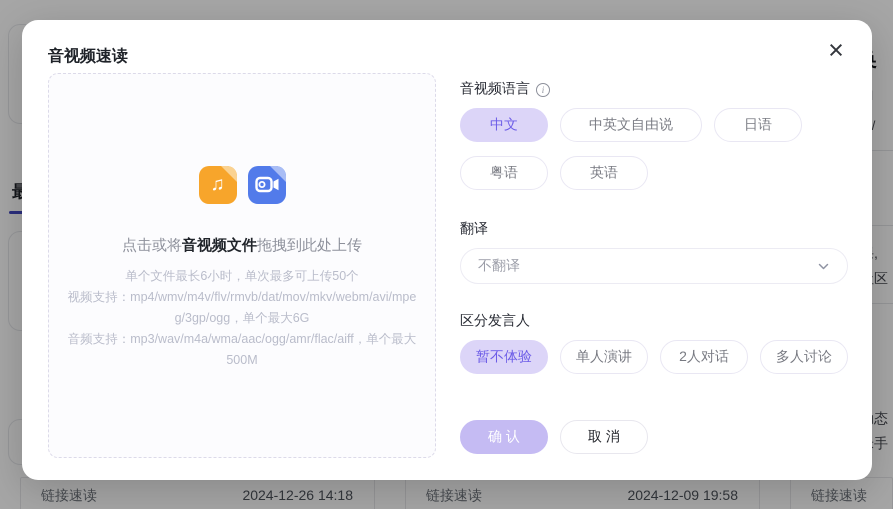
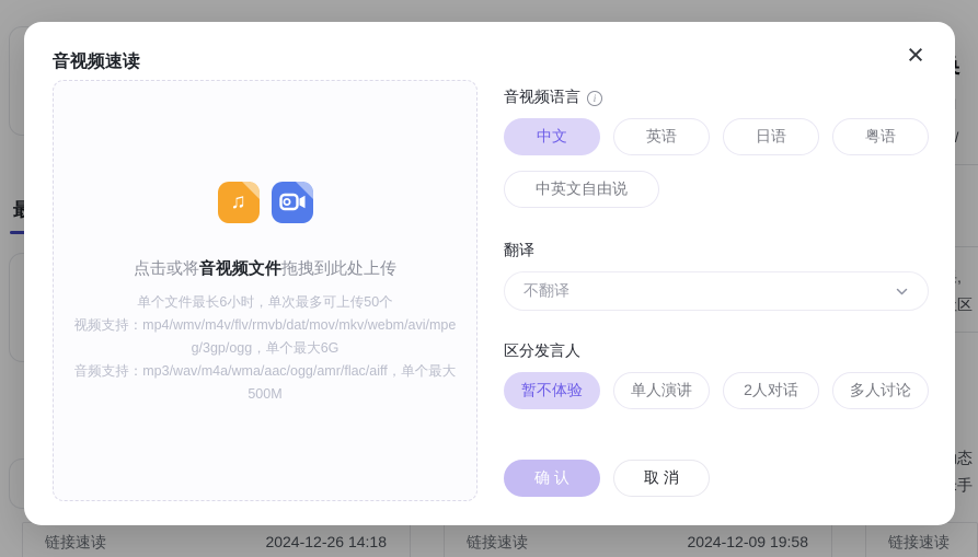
  最
  链接速读
  2024-12-26 14:18
  链接速读
  2024-12-09 19:58
  链接速读
  音视频速读
  ×
  ♫
  点击或将音视频文件拖拽到此处上传
  单个文件最长6小时，单次最多可上传50个
  视频支持：mp4/wmv/m4v/flv/rmvb/dat/mov/mkv/webm/avi/mpeg/3gp/ogg，单个最大6G
  音频支持：mp3/wav/m4a/wma/aac/ogg/amr/flac/aiff，单个最大500M
  音视频语言
  i
  中文
- 中英文自由说
+ 英语
  日语
  粤语
- 英语
+ 中英文自由说
  翻译
  不翻译
  区分发言人
  暂不体验
  单人演讲
  2人对话
  多人讨论
  确 认
  取 消
